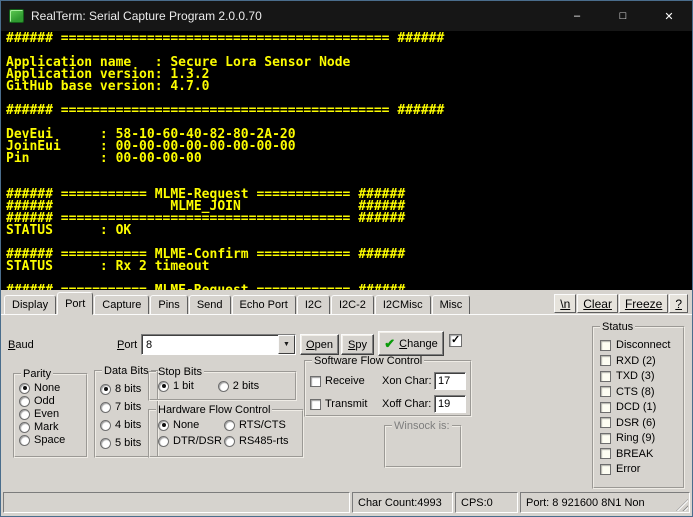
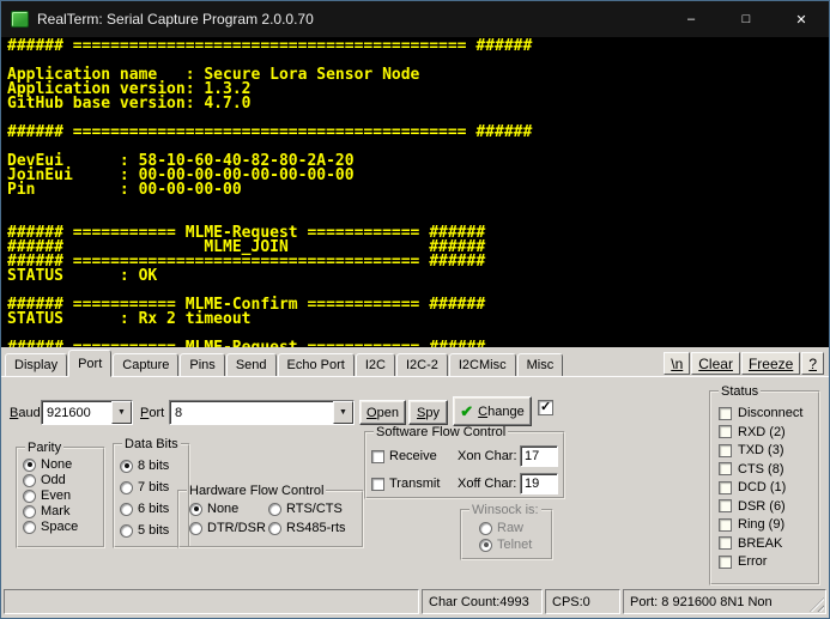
  RealTerm: Serial Capture Program 2.0.0.70
  –
  □
  ✕
  ###### ========================================== ######
  Application name : Secure Lora Sensor Node
  Application version: 1.3.2
  GitHub base version: 4.7.0
  ###### ========================================== ######
  DevEui : 58-10-60-40-82-80-2A-20
  JoinEui : 00-00-00-00-00-00-00-00
  Pin : 00-00-00-00
  ###### =========== MLME-Request ============ ######
  ###### MLME_JOIN ######
  ###### ===================================== ######
  STATUS : OK
  ###### =========== MLME-Confirm ============ ######
  STATUS : Rx 2 timeout
  Display
  Port
  Capture
  Pins
  Send
  Echo Port
  I2C
  I2C-2
  I2CMisc
  Misc
  \n
  Clear
  Freeze
  ?
  Baud
+ 921600
  Port
  8
  Open
  Spy
  ✔
  Change
  Parity
  None
  Odd
  Even
  Mark
  Space
  Data Bits
  8 bits
  7 bits
- 4 bits
+ 6 bits
  5 bits
- Stop Bits
- 1 bit
- 2 bits
  Hardware Flow Control
  None
  RTS/CTS
  DTR/DSR
  RS485-rts
  Software Flow Control
  Receive
  Xon Char:
  17
  Transmit
  Xoff Char:
  19
  Winsock is:
+ Raw
+ Telnet
  Status
  Disconnect
  RXD (2)
  TXD (3)
  CTS (8)
  DCD (1)
  DSR (6)
  Ring (9)
  BREAK
  Error
  Char Count:4993
  CPS:0
  Port: 8 921600 8N1 Non
